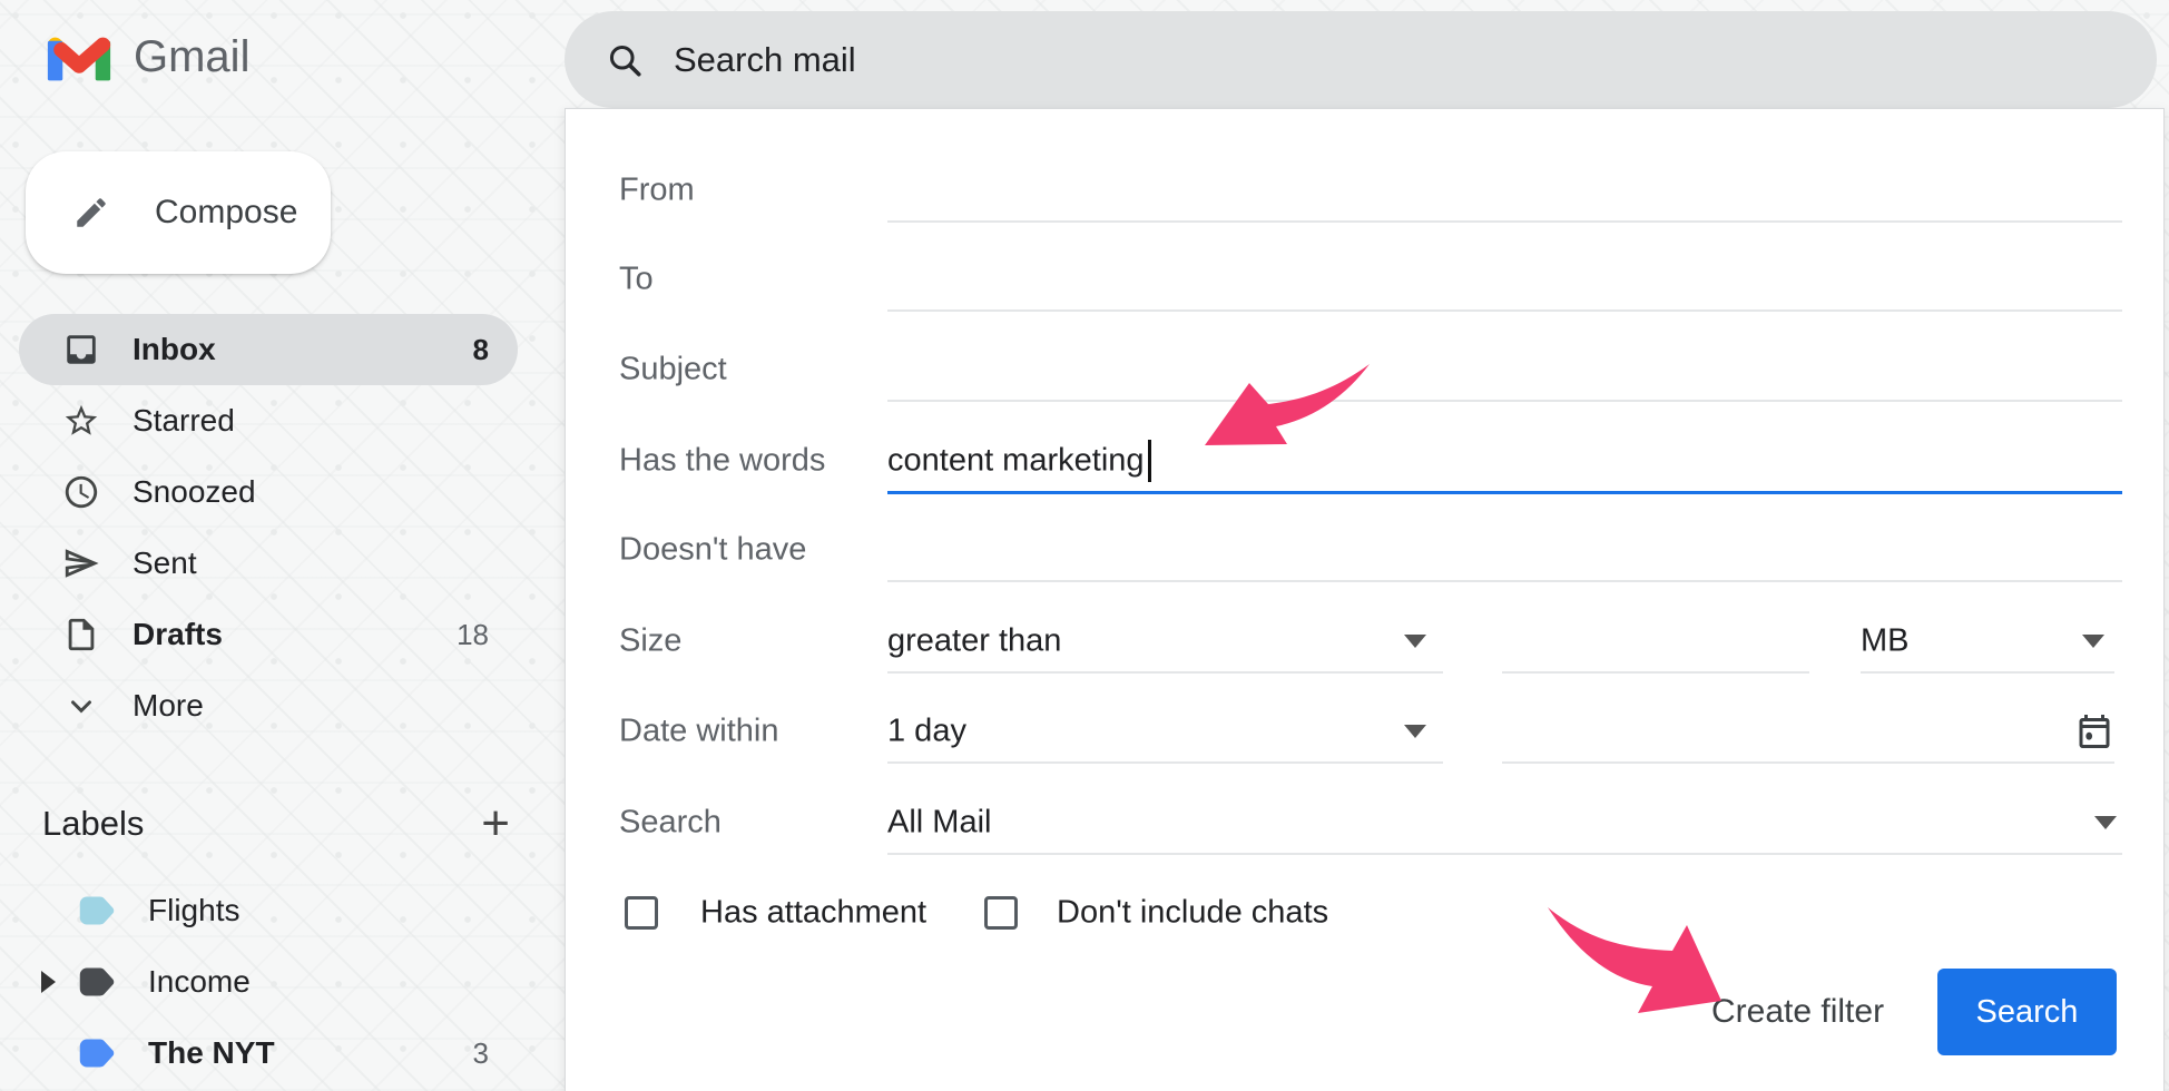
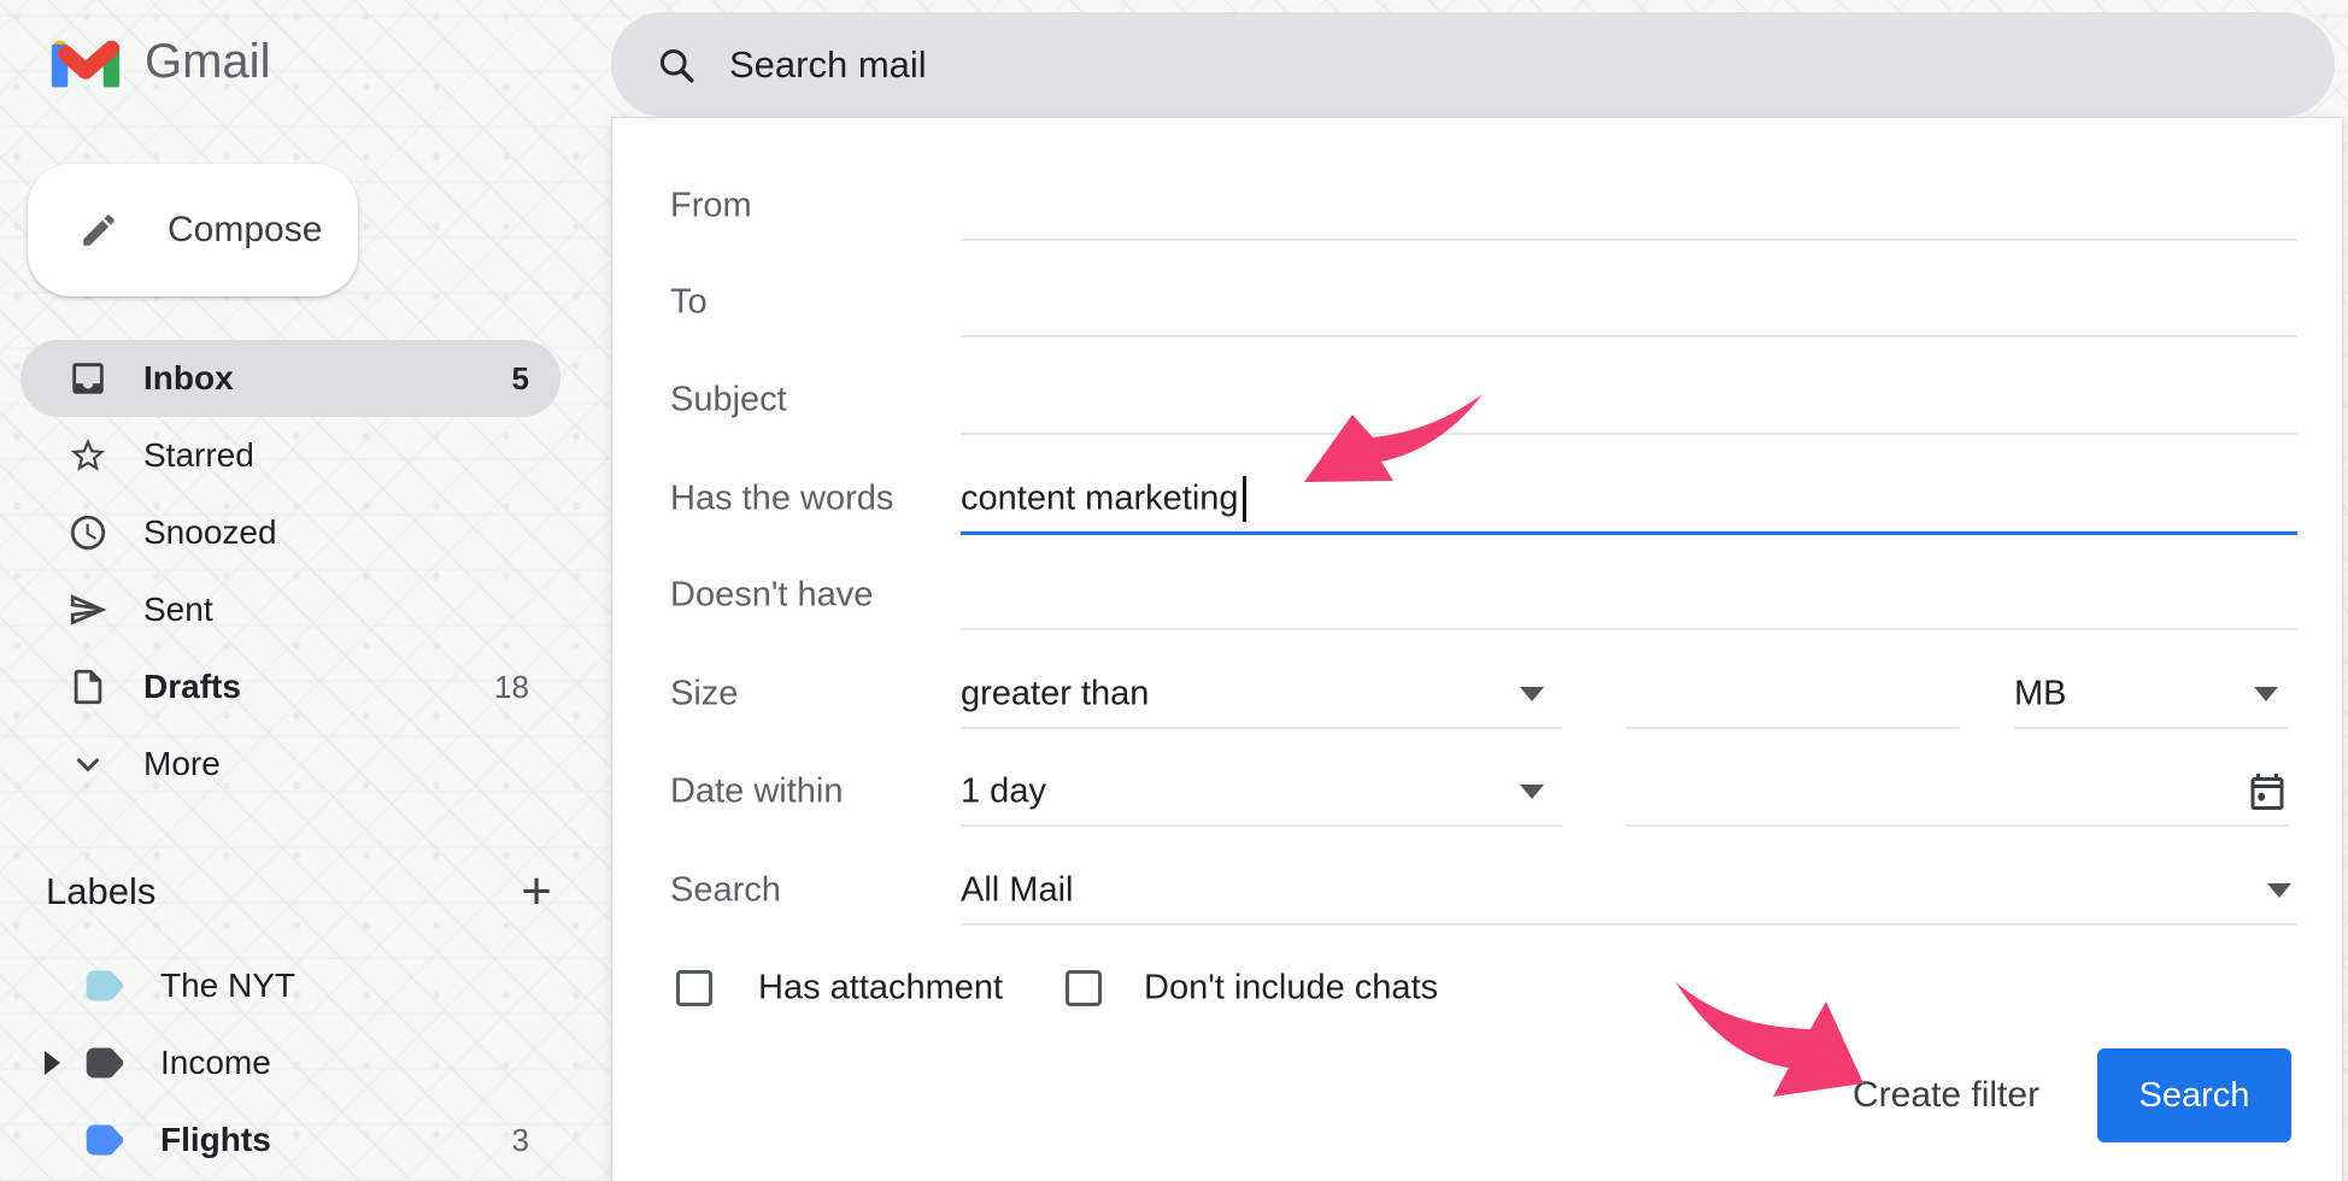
  Gmail
  Compose
  Inbox
- 8
+ 5
  Starred
  Snoozed
  Sent
  Drafts
  18
  More
  Labels
  +
- Flights
+ The NYT
  Income
- The NYT
+ Flights
  3
  Search mail
  From
  To
  Subject
  Has the words
  content marketing
  Doesn't have
  Size
  greater than
  MB
  Date within
  1 day
  Search
  All Mail
  Has attachment
  Don't include chats
  Create filter
  Search
